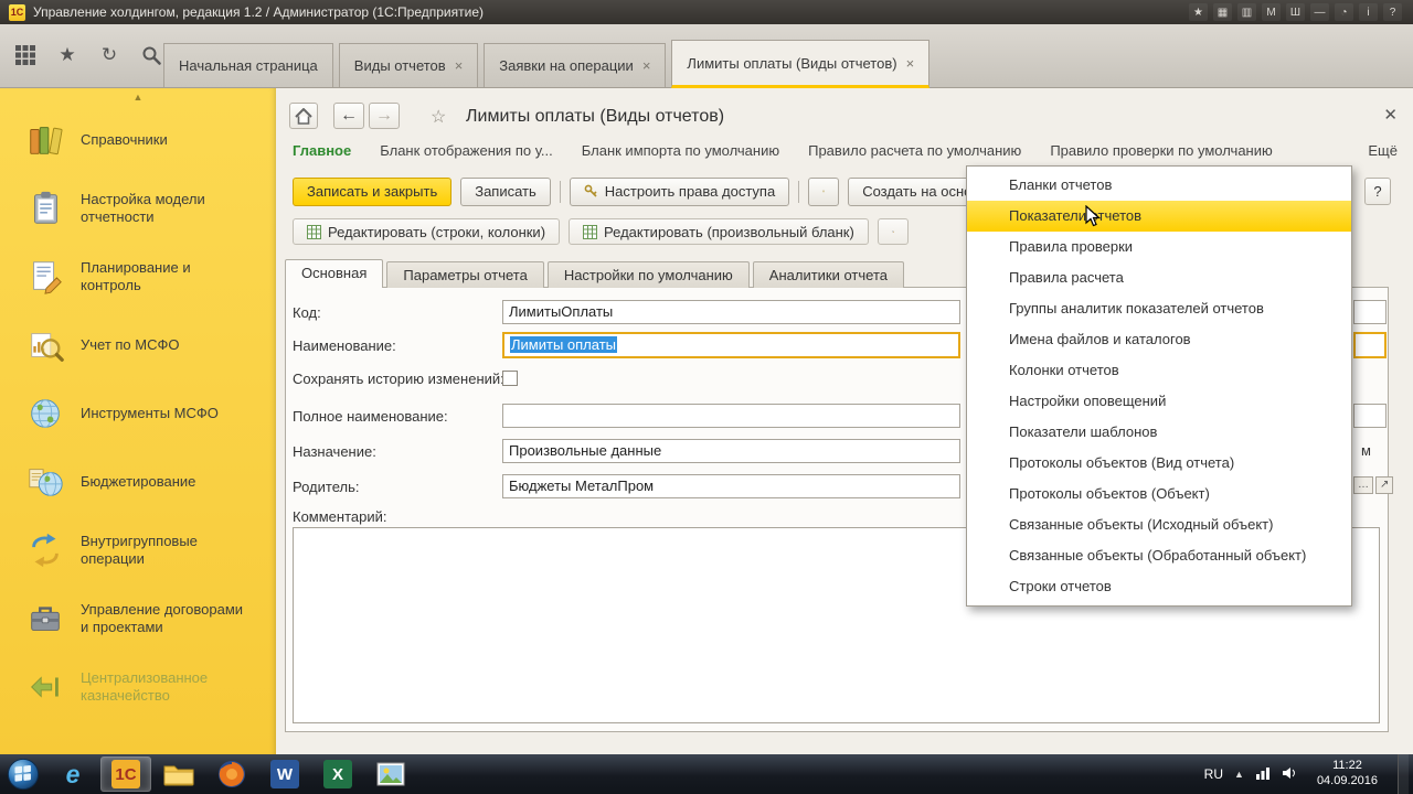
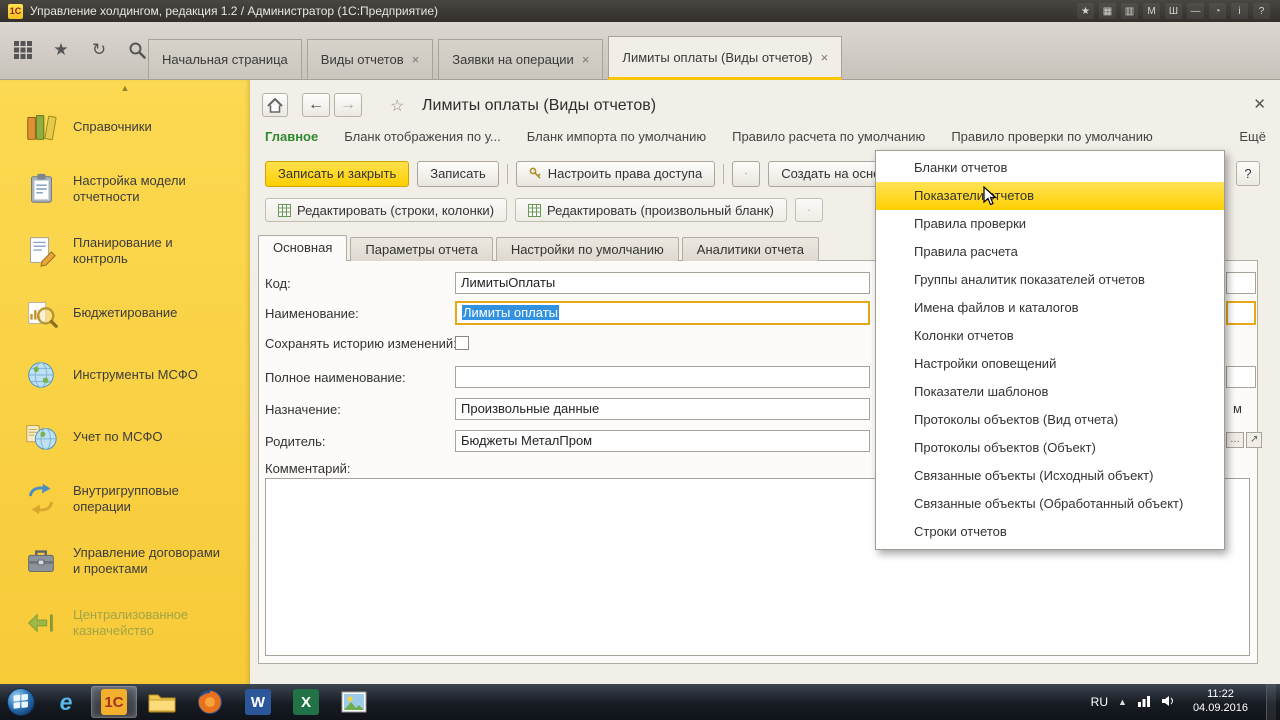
  1С
  Управление холдингом, редакция 1.2 / Администратор (1С:Предприятие)
  ★
  ▦
  ▥
  M
  Ш
  —
  ◔
  i
  ?
  ★
  ↻
  Начальная страница
  Виды отчетов
  ×
  Заявки на операции
  ×
  Лимиты оплаты (Виды отчетов)
  ×
  ▲
  Справочники
  Настройка модели отчетности
  Планирование и контроль
- Учет по МСФО
+ Бюджетирование
  Инструменты МСФО
- Бюджетирование
+ Учет по МСФО
  Внутригрупповые операции
  Управление договорами и проектами
  Централизованное казначейство
  ←
  →
  ☆
  Лимиты оплаты (Виды отчетов)
  ✕
  Главное
  Бланк отображения по у...
  Бланк импорта по умолчанию
  Правило расчета по умолчанию
  Правило проверки по умолчанию
  Ещё
  Записать и закрыть
  Записать
  Настроить права доступа
  Создать на осн
  ?
  Редактировать (строки, колонки)
  Редактировать (произвольный бланк)
  Основная
  Параметры отчета
  Настройки по умолчанию
  Аналитики отчета
  Код:
  ЛимитыОплаты
  Наименование:
  Лимиты оплаты
  Сохранять историю изменений
  Полное наименование:
  Назначение:
  Произвольные данные
  Родитель:
  Бюджеты МеталПром
  Комментарий:
  м
  …
  ↗
  Бланки отчетов
  Показателитчетов
  Правила проверки
  Правила расчета
  Группы аналитик показателей отчетов
  Имена файлов и каталогов
  Колонки отчетов
  Настройки оповещений
  Показатели шаблонов
  Протоколы объектов (Вид отчета)
  Протоколы объектов (Объект)
  Связанные объекты (Исходный объект)
  Связанные объекты (Обработанный объект)
  Строки отчетов
  e
  1С
  W
  X
  RU
  ▲
  11:22
  04.09.2016
